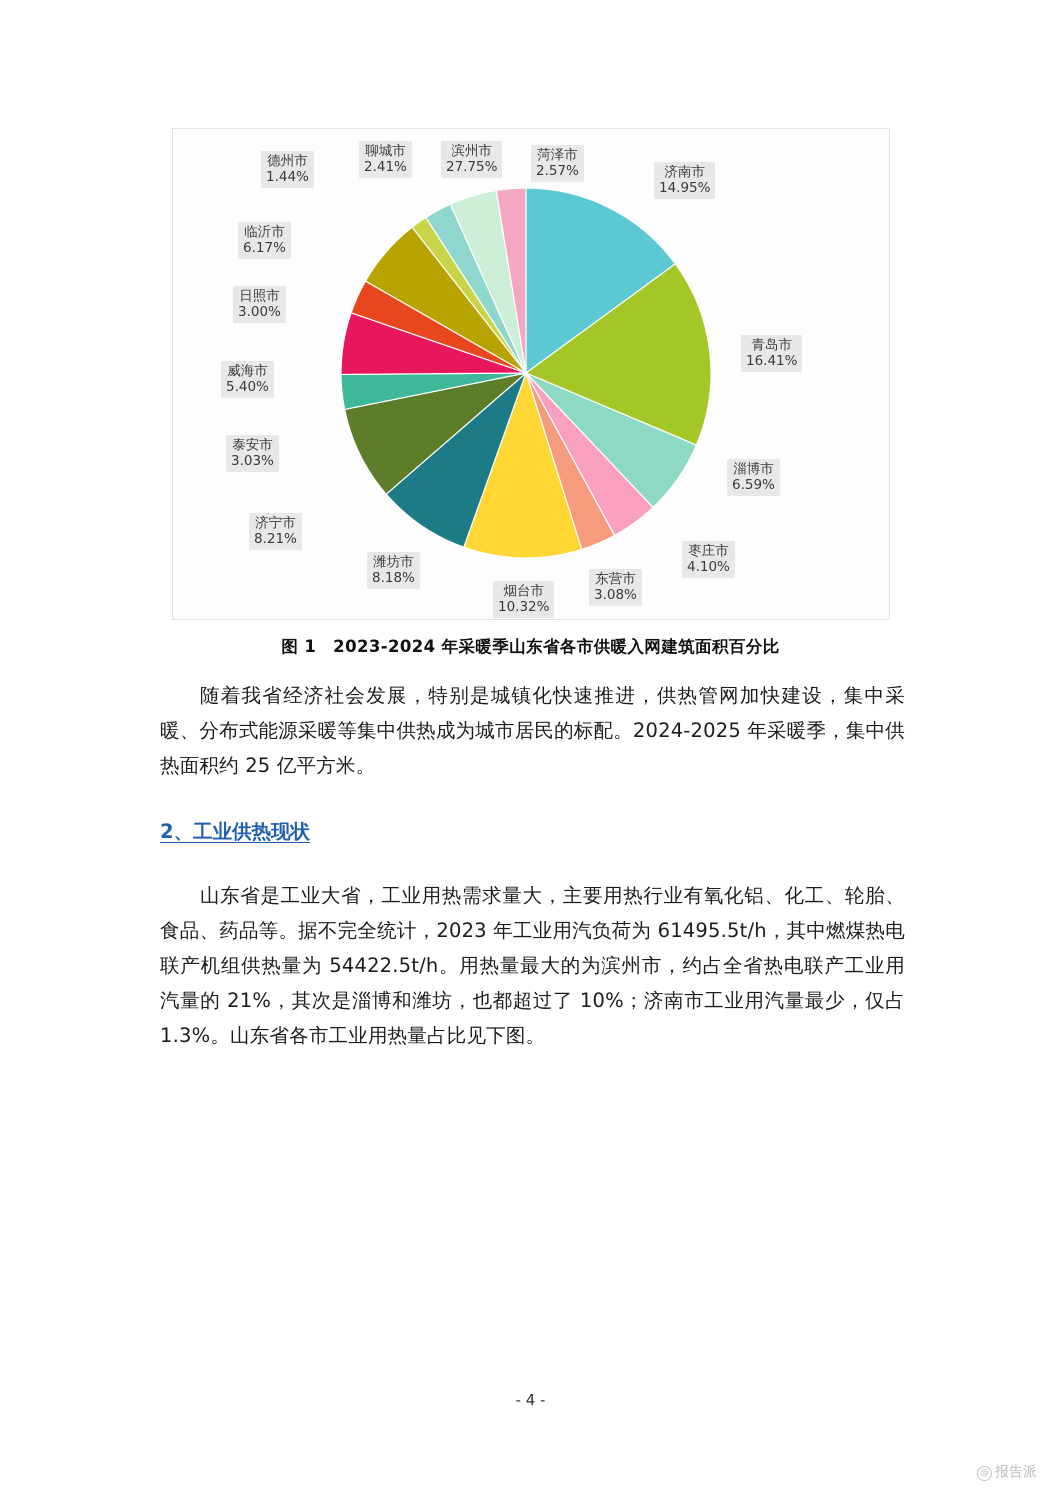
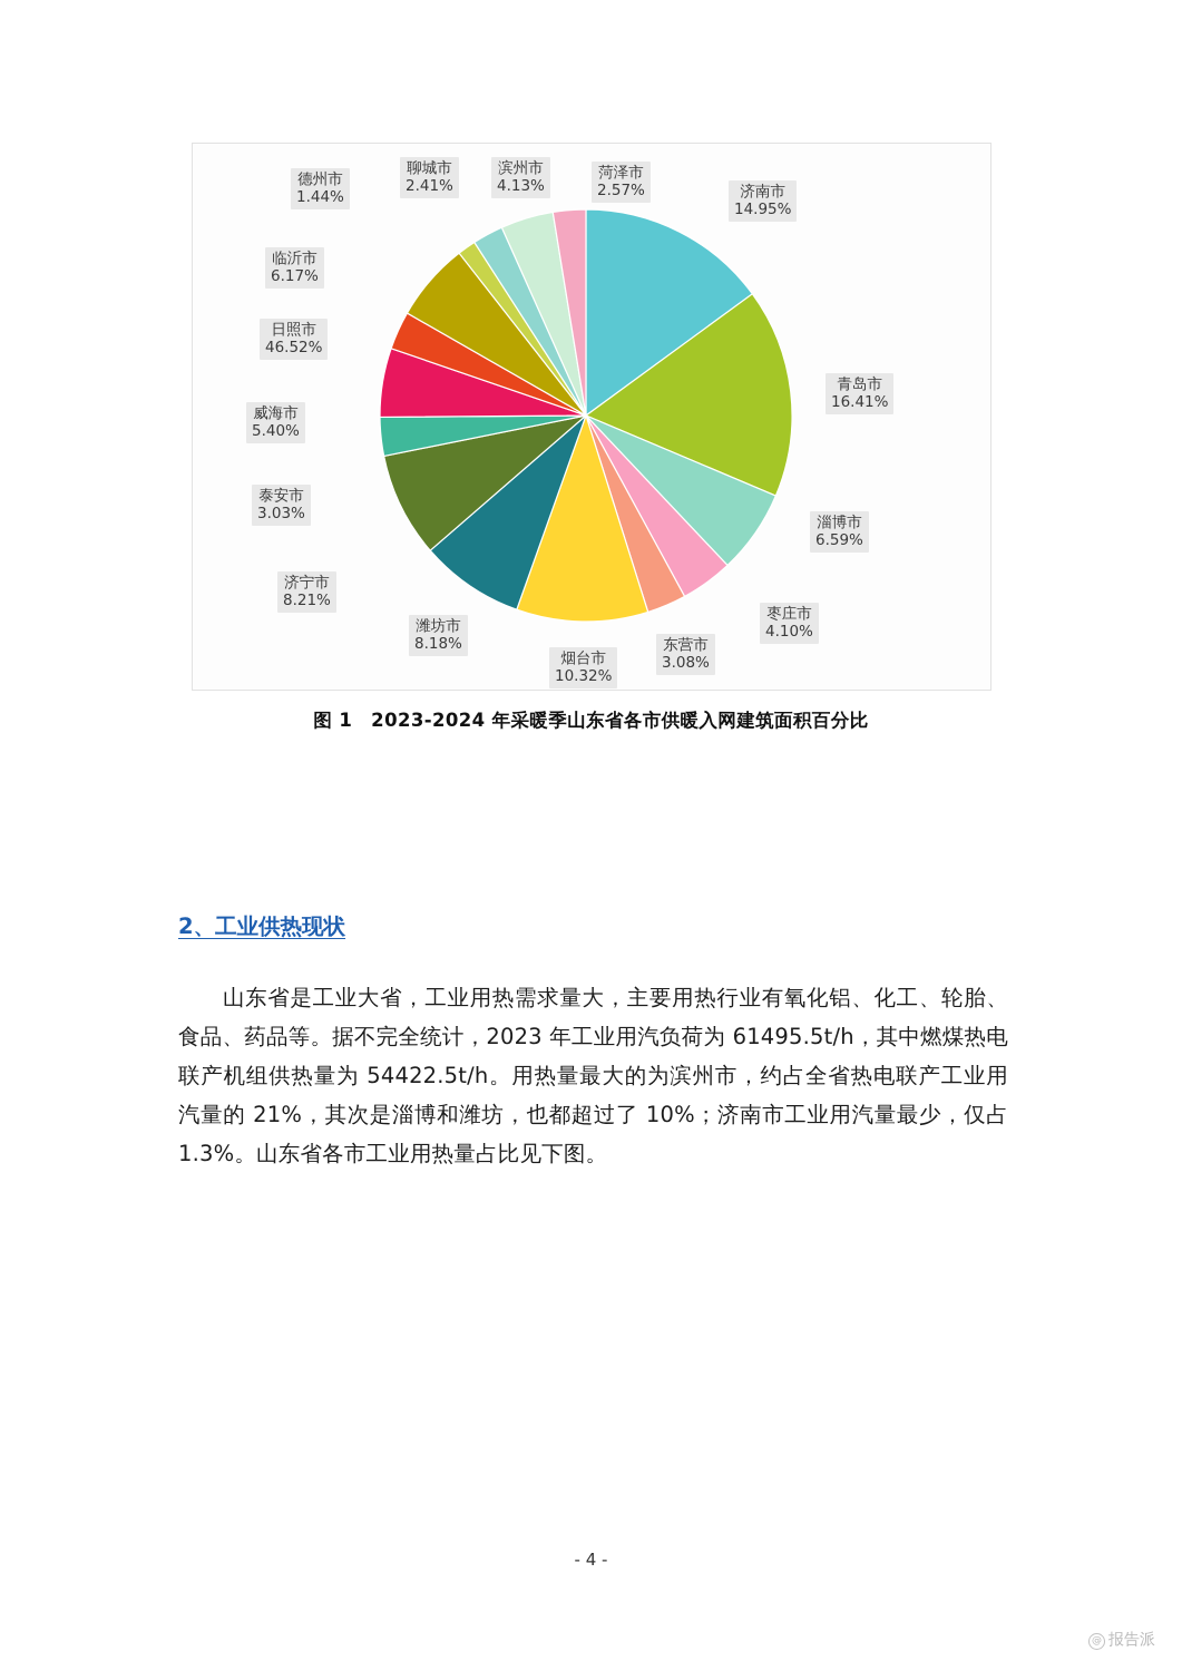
  济南市
  14.95%
  青岛市
  16.41%
  淄博市
  6.59%
  枣庄市
  4.10%
  东营市
  3.08%
  烟台市
  10.32%
  潍坊市
  8.18%
  济宁市
  8.21%
  泰安市
  3.03%
  威海市
  5.40%
  日照市
- 3.00%
+ 46.52%
  临沂市
  6.17%
  德州市
  1.44%
  聊城市
  2.41%
  滨州市
- 27.75%
+ 4.13%
  菏泽市
  2.57%
  图 1 2023-2024 年采暖季山东省各市供暖入网建筑面积百分比
- 随着我省经济社会发展，特别是城镇化快速推进，供热管网加快建设，集中采暖、分布式能源采暖等集中供热成为城市居民的标配。2024-2025 年采暖季，集中供热面积约 25 亿平方米。
  2、工业供热现状
  山东省是工业大省，工业用热需求量大，主要用热行业有氧化铝、化工、轮胎、食品、药品等。据不完全统计，2023 年工业用汽负荷为 61495.5t/h，其中燃煤热电联产机组供热量为 54422.5t/h。用热量最大的为滨州市，约占全省热电联产工业用汽量的 21%，其次是淄博和潍坊，也都超过了 10%；济南市工业用汽量最少，仅占 1.3%。山东省各市工业用热量占比见下图。
  - 4 -
  @ 报告派
